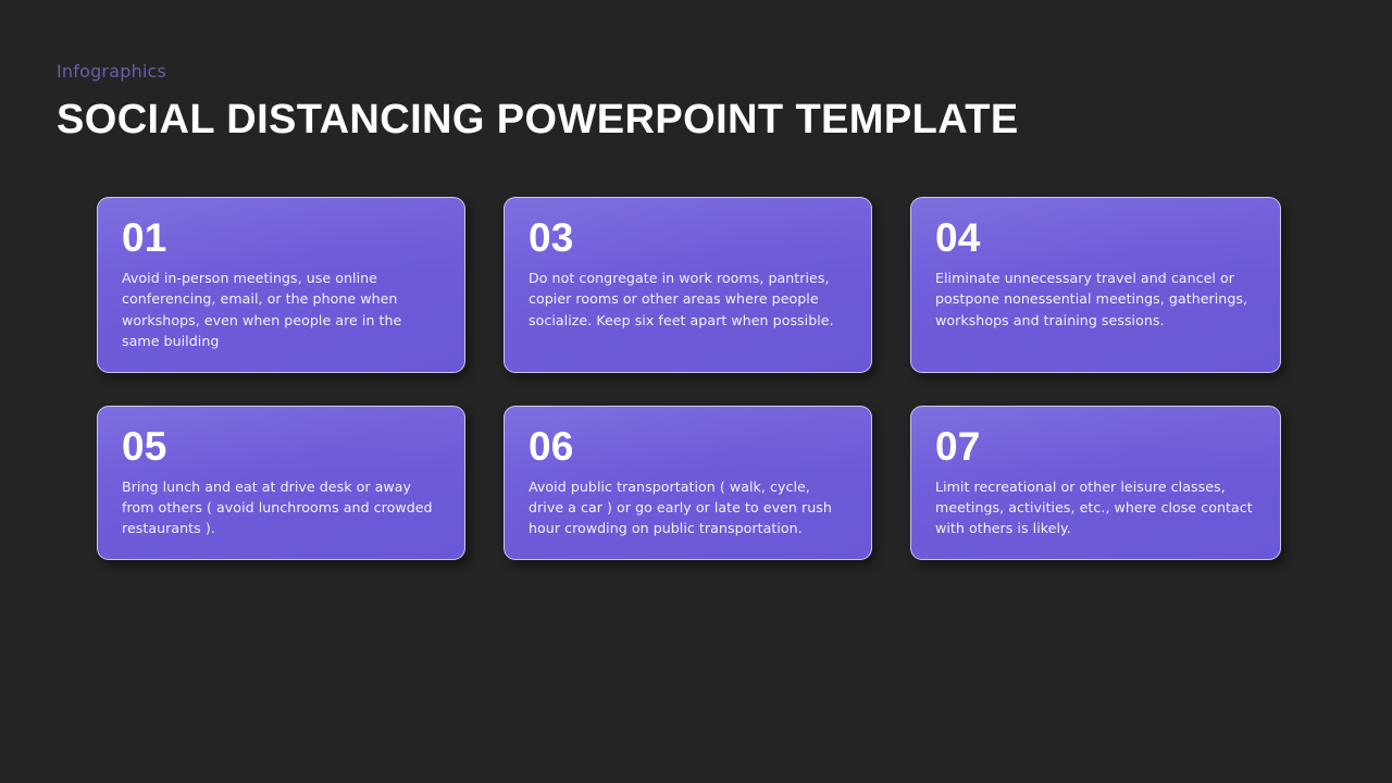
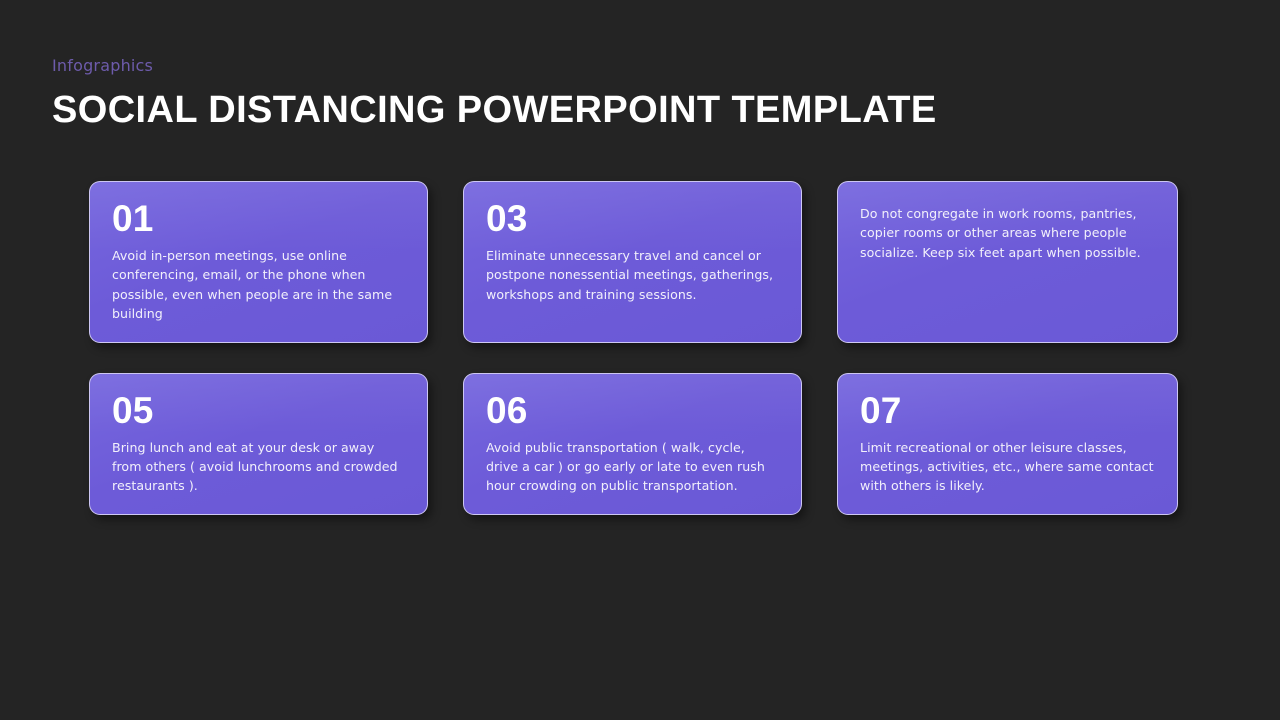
  Infographics
  SOCIAL DISTANCING POWERPOINT TEMPLATE
  01
- Avoid in-person meetings, use online conferencing, email, or the phone when workshops, even when people are in the same building
+ Avoid in-person meetings, use online conferencing, email, or the phone when possible, even when people are in the same building
  03
- Do not congregate in work rooms, pantries, copier rooms or other areas where people socialize. Keep six feet apart when possible.
+ Eliminate unnecessary travel and cancel or postpone nonessential meetings, gatherings, workshops and training sessions.
- 04
- Eliminate unnecessary travel and cancel or postpone nonessential meetings, gatherings, workshops and training sessions.
+ Do not congregate in work rooms, pantries, copier rooms or other areas where people socialize. Keep six feet apart when possible.
  05
- Bring lunch and eat at drive desk or away from others ( avoid lunchrooms and crowded restaurants ).
+ Bring lunch and eat at your desk or away from others ( avoid lunchrooms and crowded restaurants ).
  06
  Avoid public transportation ( walk, cycle, drive a car ) or go early or late to even rush hour crowding on public transportation.
  07
- Limit recreational or other leisure classes, meetings, activities, etc., where close contact with others is likely.
+ Limit recreational or other leisure classes, meetings, activities, etc., where same contact with others is likely.
